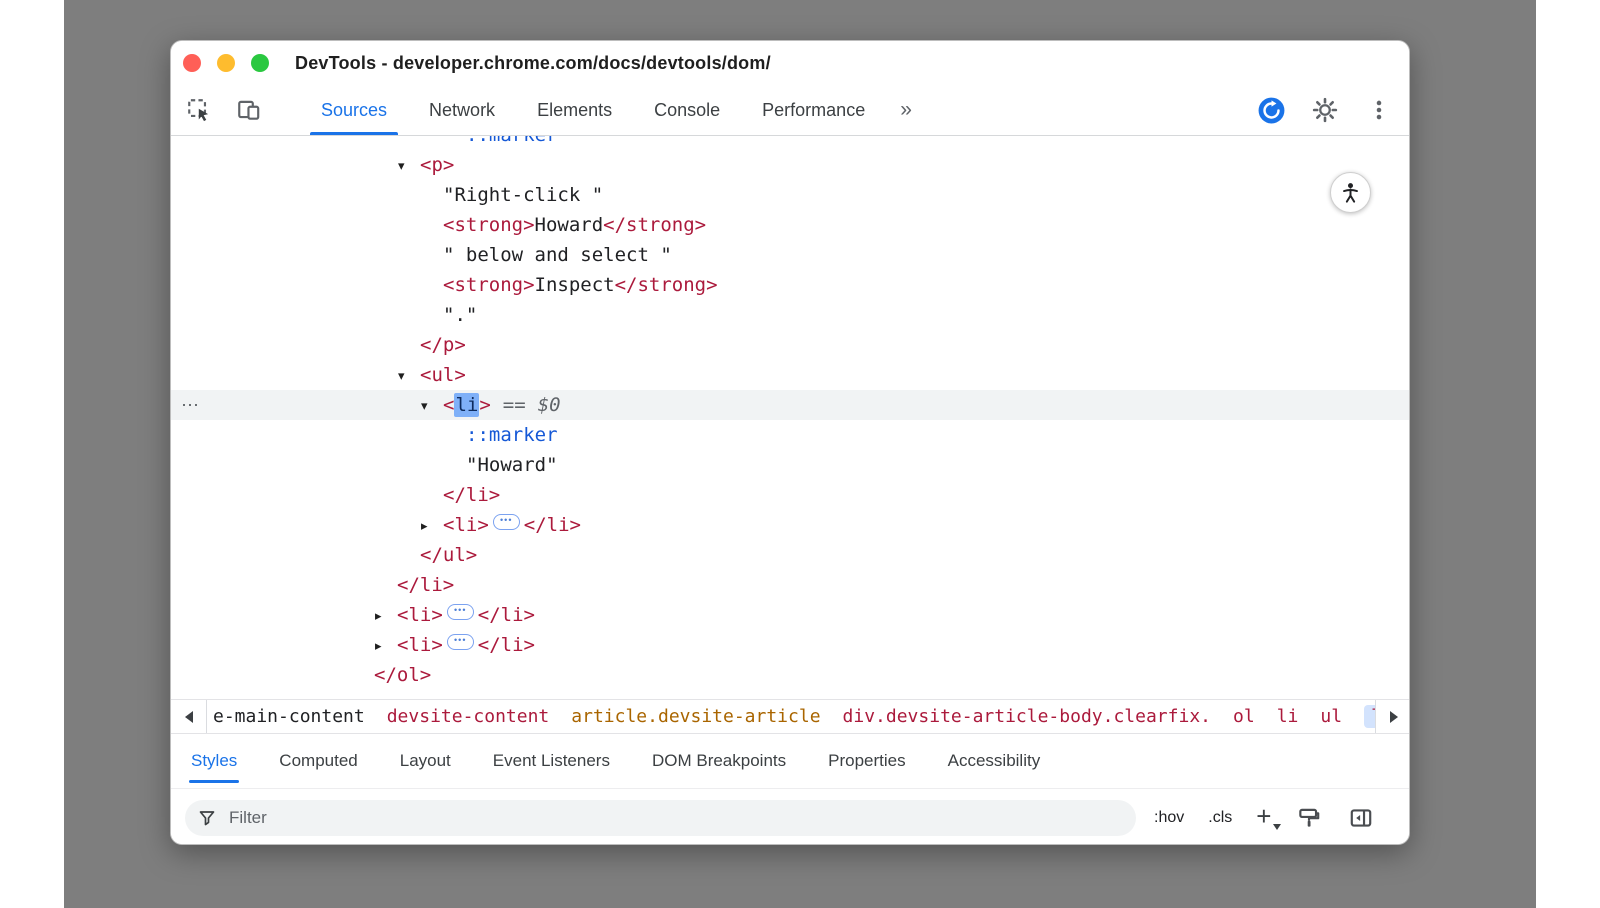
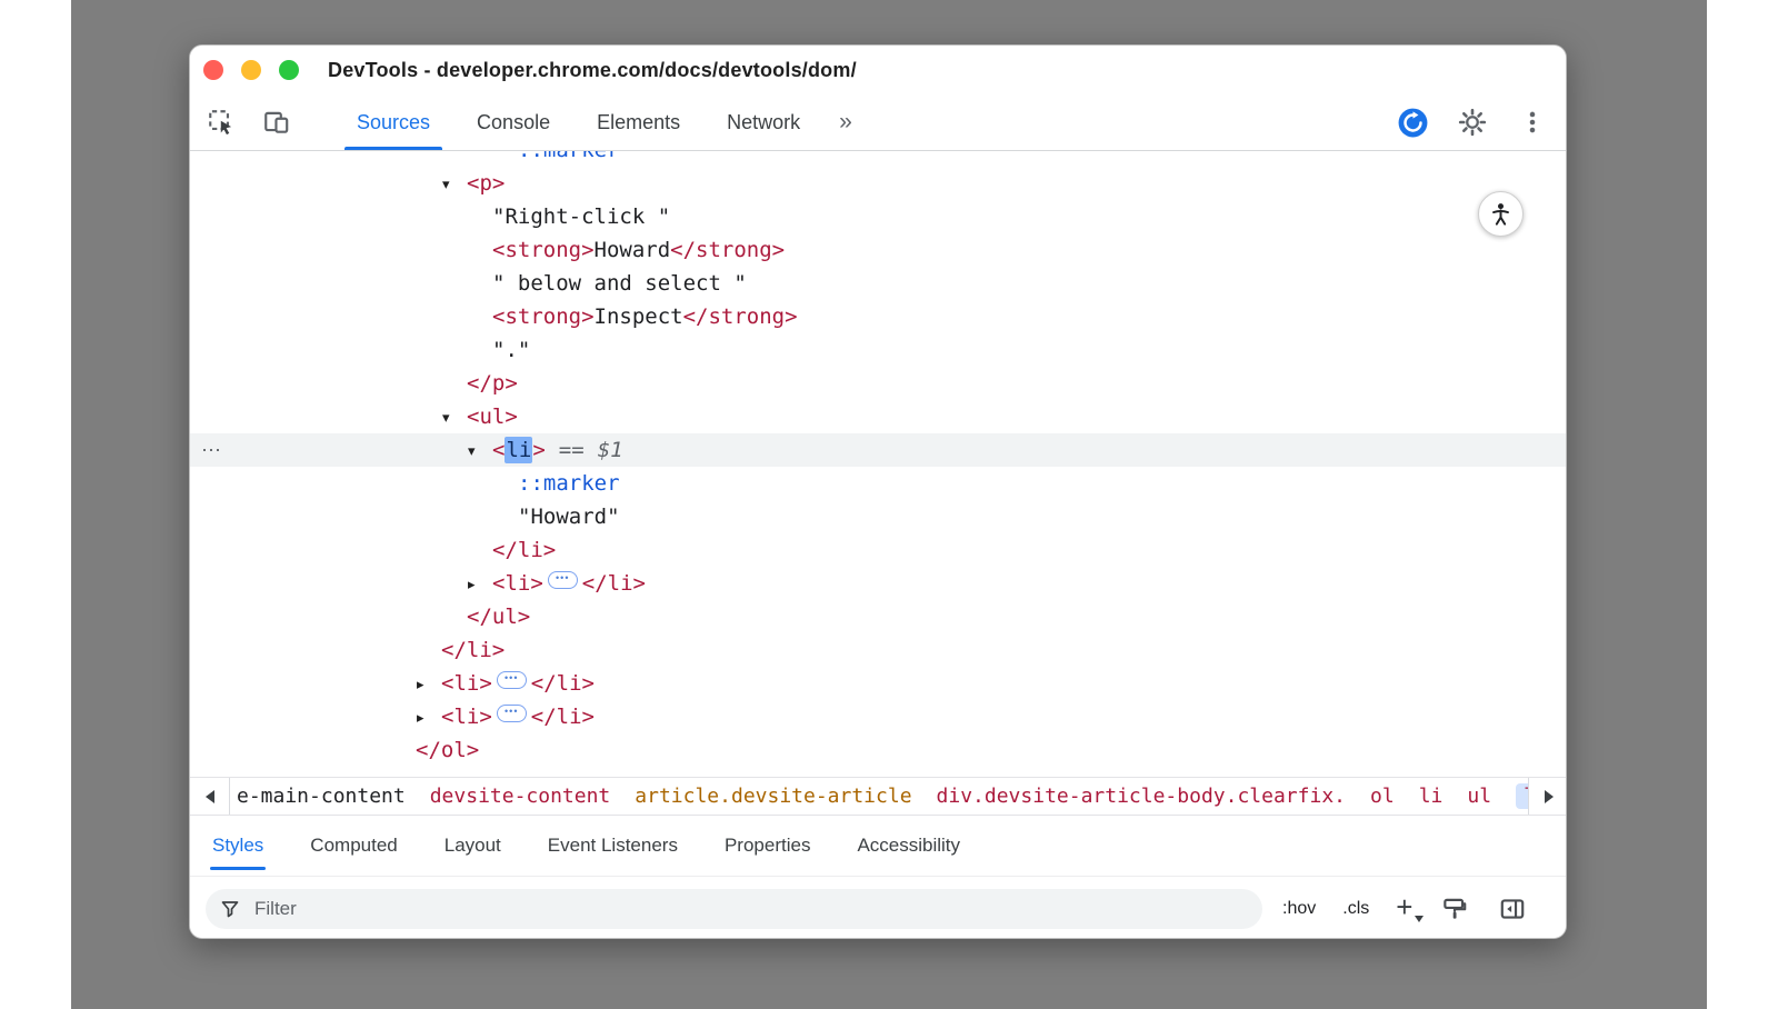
  DevTools - developer.chrome.com/docs/devtools/dom/
  Sources
- Network
+ Console
  Elements
- Console
+ Network
- Performance
  »
  ▾ <p>
  "Right-click "
  <strong>Howard</strong>
  " below and select "
  <strong>Inspect</strong>
  "."
  </p>
  ▾ <ul>
  ⋯
- ▾ <li> == $0
+ ▾ <li> == $1
  ::marker
  "Howard"
  </li>
  ▸ <li> </li>
  </ul>
  </li>
  ▸ <li> </li>
  ▸ <li> </li>
  </ol>
  e-main-content
  devsite-content
  article.devsite-article
  div.devsite-article-body.clearfix.
  ol
  li
  ul
  Styles
  Computed
  Layout
  Event Listeners
- DOM Breakpoints
  Properties
  Accessibility
  Filter
  :hov
  .cls
  +
